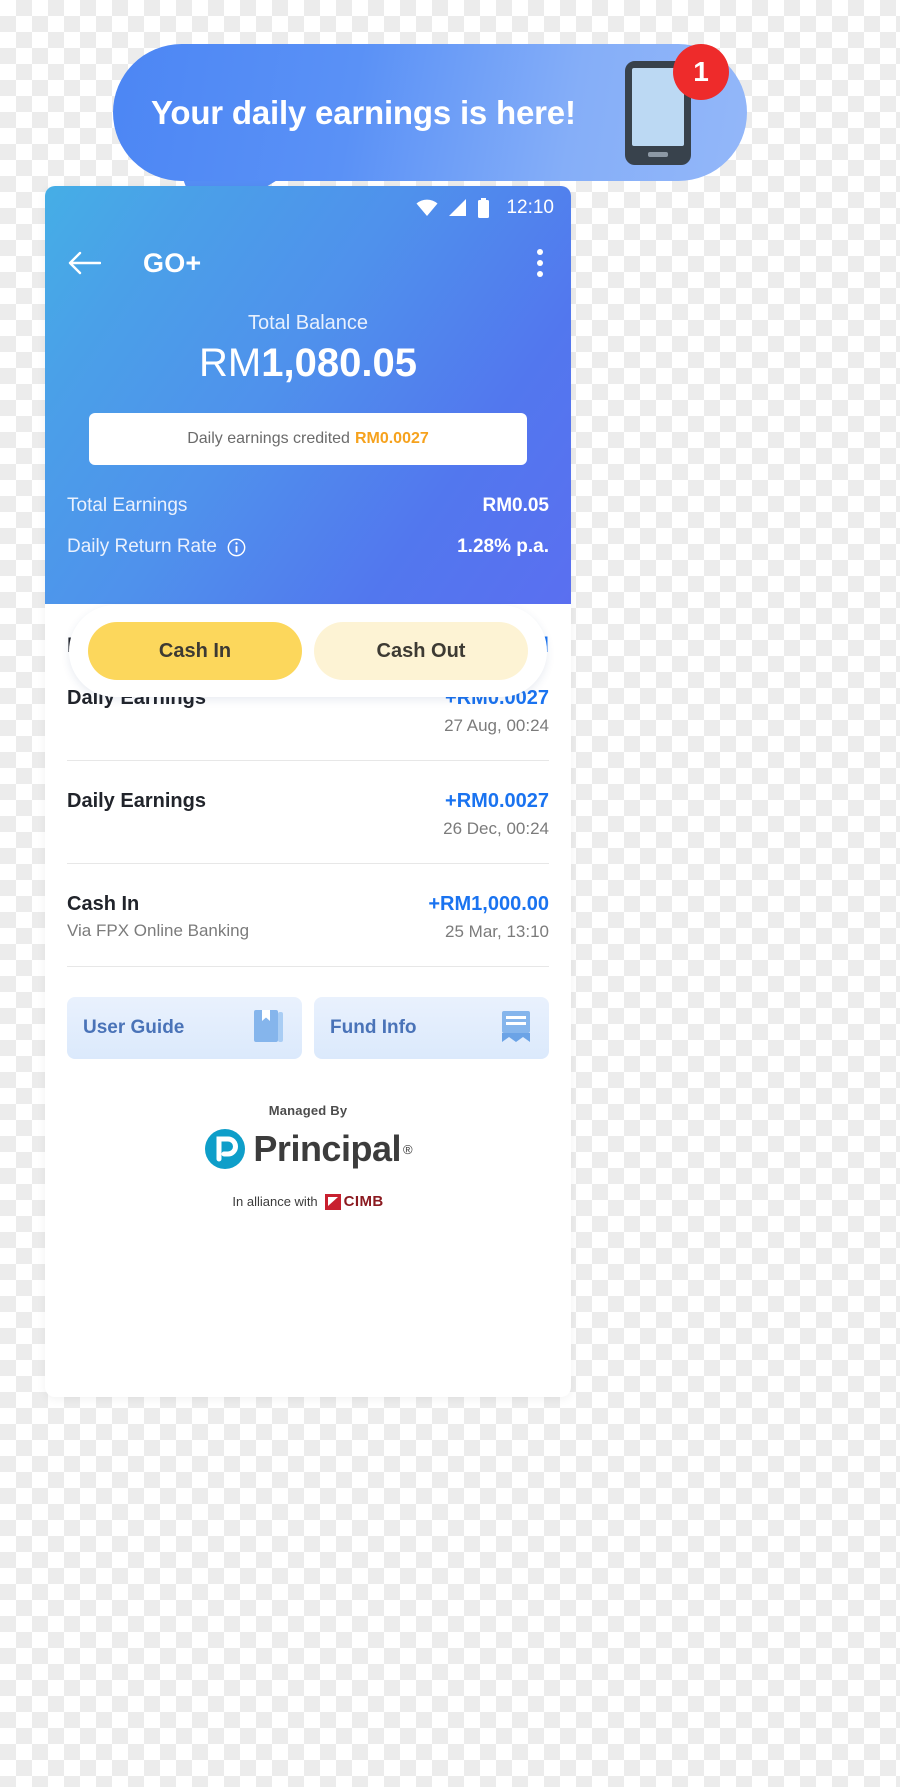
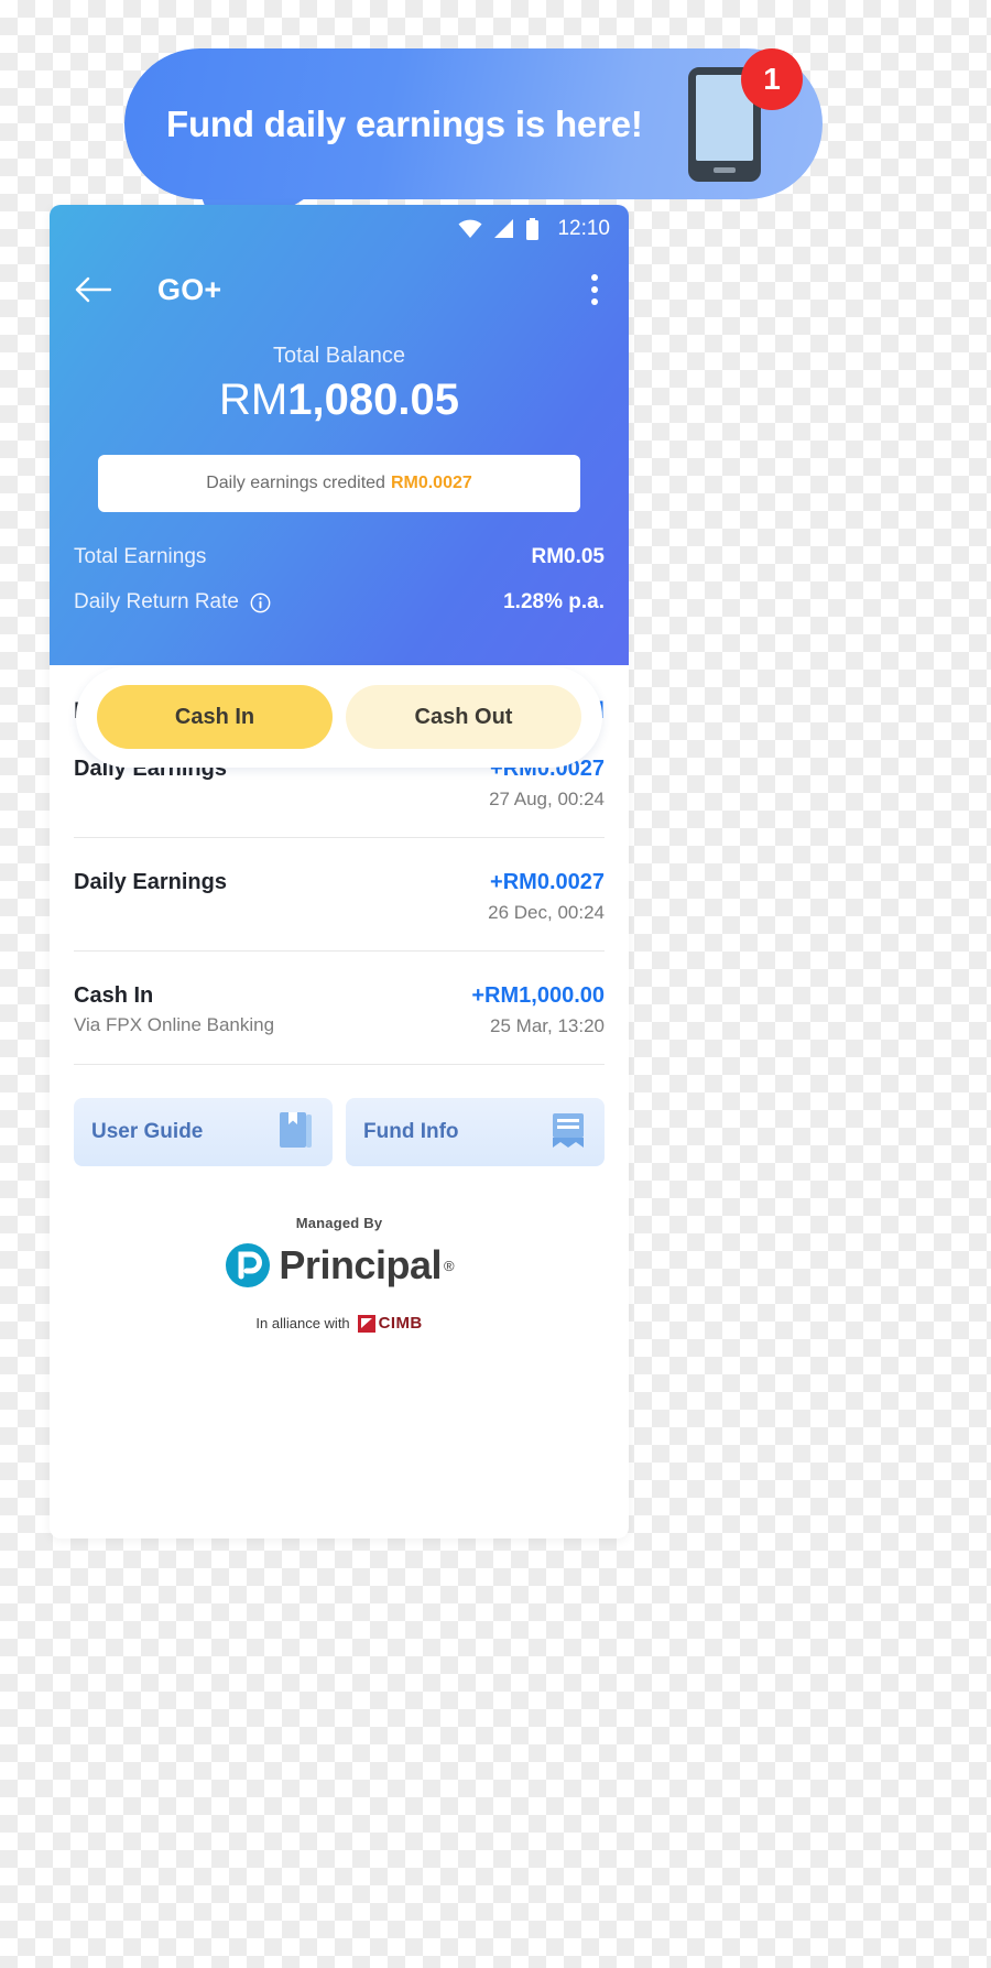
- Your daily earnings is here!
+ Fund daily earnings is here!
  1
  12:10
  GO+
  Total Balance
  RM1,080.05
  Daily earnings credited
  RM0.0027
  Total Earnings
  RM0.05
  Daily Return Rate
  1.28% p.a.
  Cash In
  Cash Out
  Daily Earnings
  +RM0.0027
  27 Aug, 00:24
  Daily Earnings
  +RM0.0027
  26 Dec, 00:24
  Cash In
  Via FPX Online Banking
  +RM1,000.00
- 25 Mar, 13:10
+ 25 Mar, 13:20
  User Guide
  Fund Info
  Managed By
  Principal
  ®
  In alliance with
  CIMB
